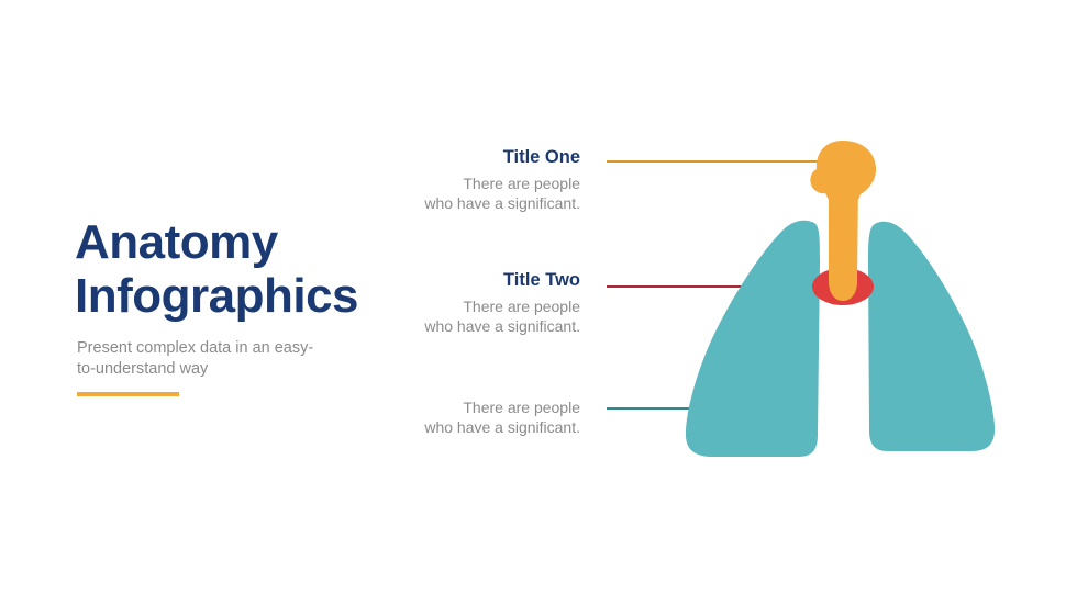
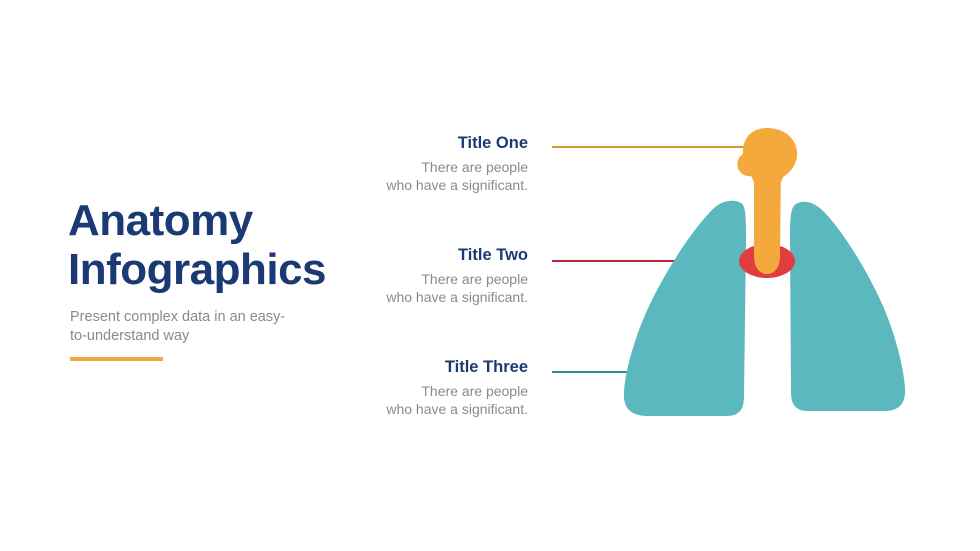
  Anatomy
  Infographics
  Present complex data in an easy-
  to-understand way
  Title One
  There are people
  who have a significant.
  Title Two
  There are people
  who have a significant.
+ Title Three
  There are people
  who have a significant.
